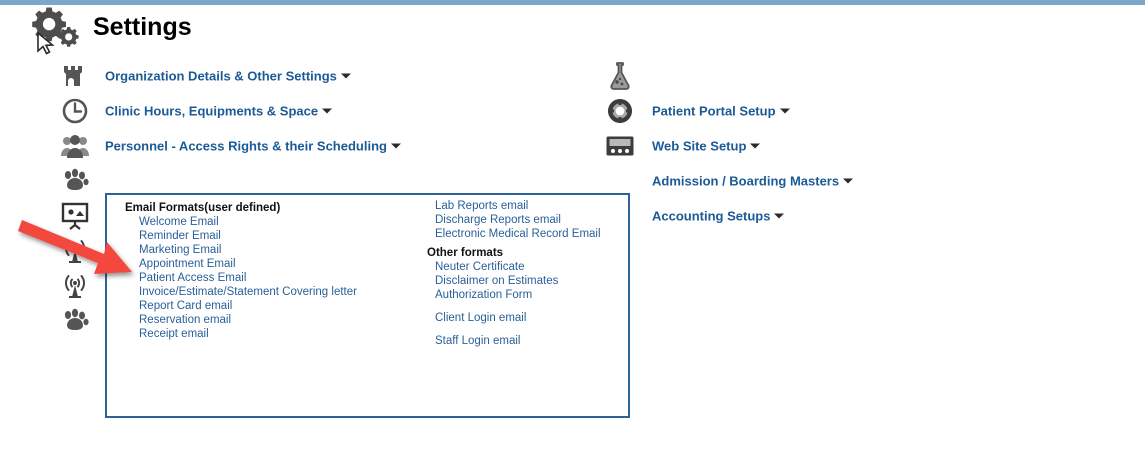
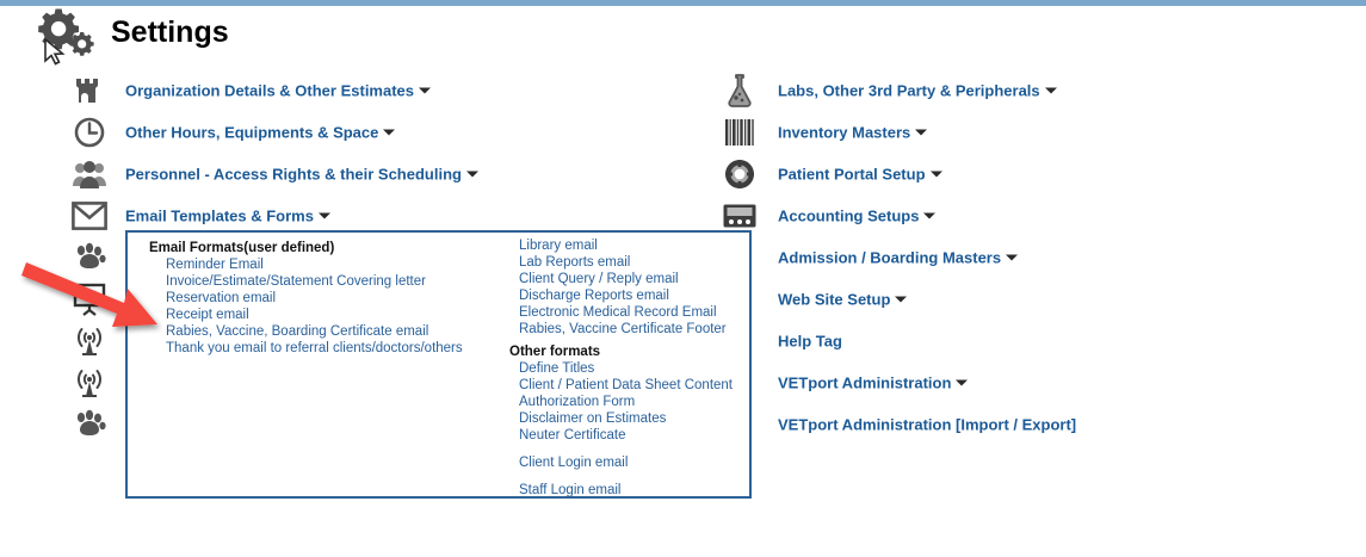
  Settings
- Organization Details & Other Settings
+ Organization Details & Other Estimates
- Clinic Hours, Equipments & Space
+ Other Hours, Equipments & Space
  Personnel - Access Rights & their Scheduling
+ Email Templates & Forms
+ Labs, Other 3rd Party & Peripherals
+ Inventory Masters
  Patient Portal Setup
- Web Site Setup
+ Accounting Setups
  Admission / Boarding Masters
- Accounting Setups
+ Web Site Setup
+ Help Tag
+ VETport Administration
+ VETport Administration [Import / Export]
  Email Formats(user defined)
- Welcome Email
  Reminder Email
- Marketing Email
- Appointment Email
- Patient Access Email
  Invoice/Estimate/Statement Covering letter
- Report Card email
  Reservation email
  Receipt email
+ Rabies, Vaccine, Boarding Certificate email
+ Thank you email to referral clients/doctors/others
+ Library email
  Lab Reports email
+ Client Query / Reply email
  Discharge Reports email
  Electronic Medical Record Email
+ Rabies, Vaccine Certificate Footer
  Other formats
+ Define Titles
+ Client / Patient Data Sheet Content
- Neuter Certificate
+ Authorization Form
  Disclaimer on Estimates
- Authorization Form
+ Neuter Certificate
  Client Login email
  Staff Login email
